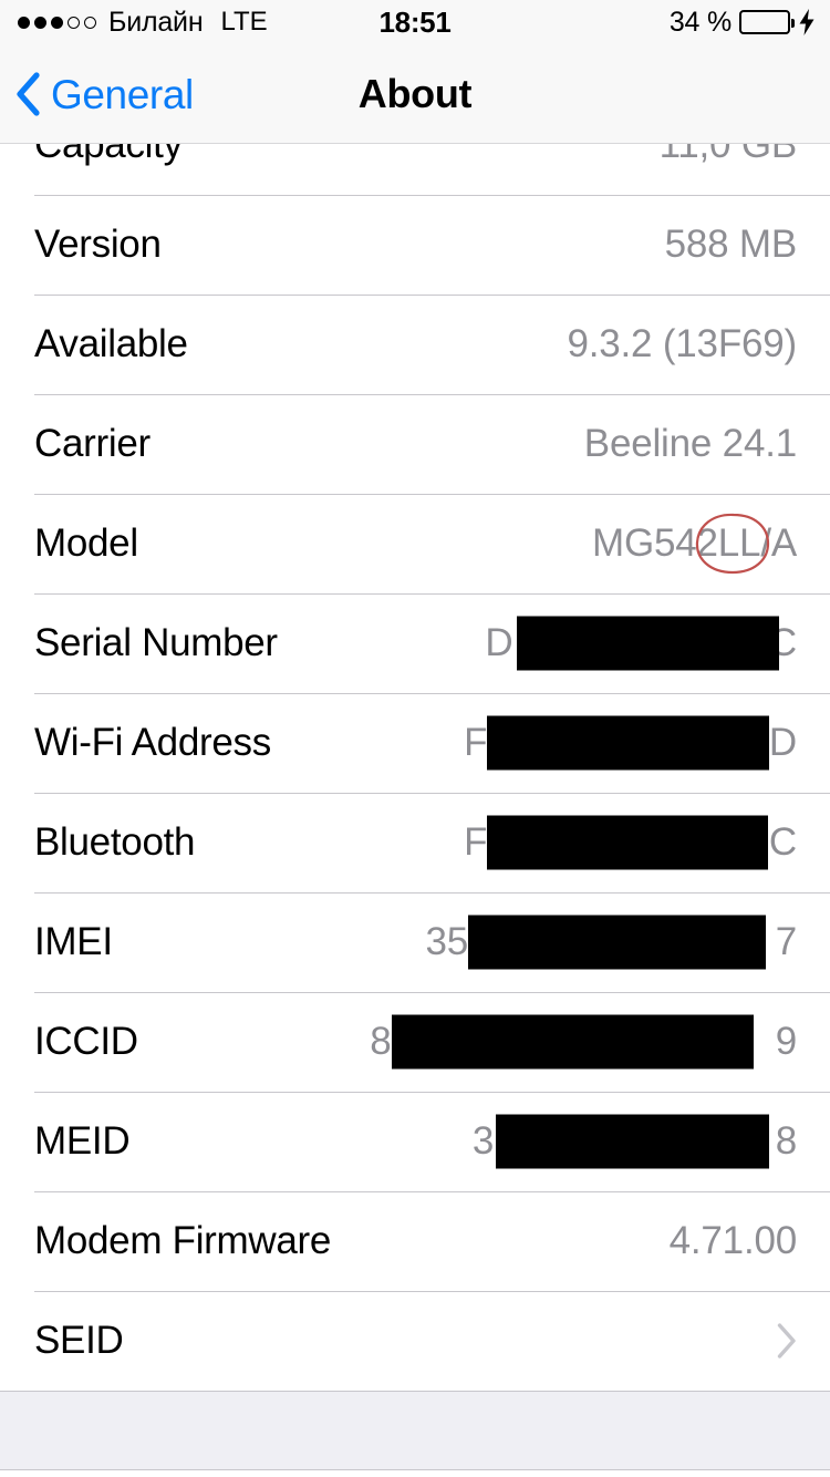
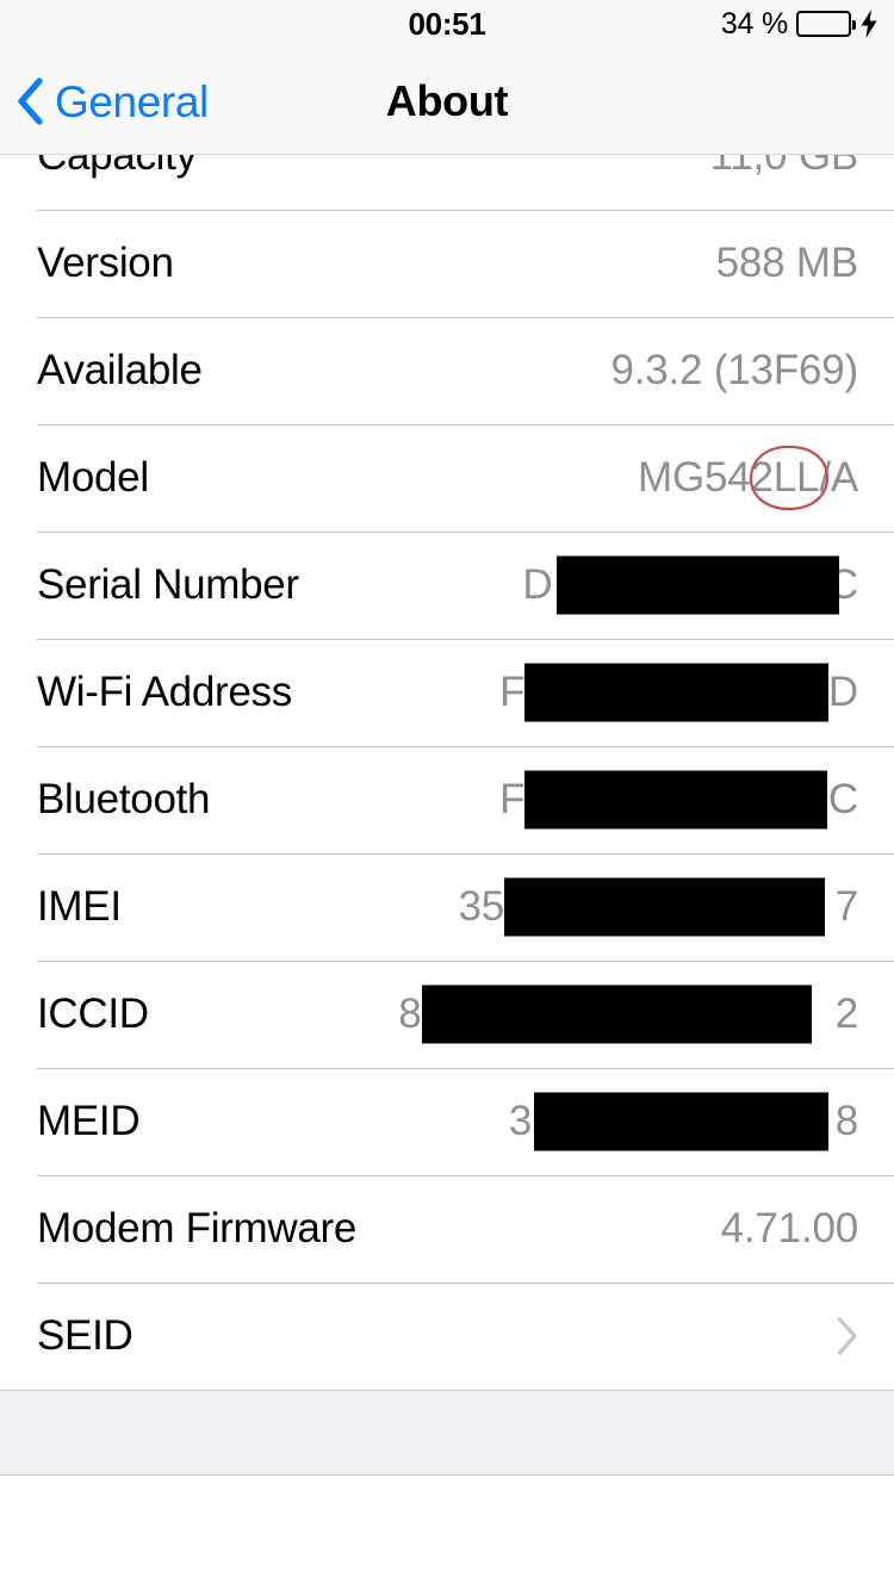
  Capacity
  11,0 GB
  Version
  588 MB
  Available
  9.3.2 (13F69)
- Carrier
- Beeline 24.1
  Model
  MG542LL/A
  Serial Number
  D
  C
  Wi-Fi Address
  F
  D
  Bluetooth
  F
  C
  IMEI
  35
  7
  ICCID
  8
- 9
+ 2
  MEID
  3
  8
  Modem Firmware
  4.71.00
  SEID
- Билайн
- LTE
- 18:51
+ 00:51
  34 %
  General
  About
